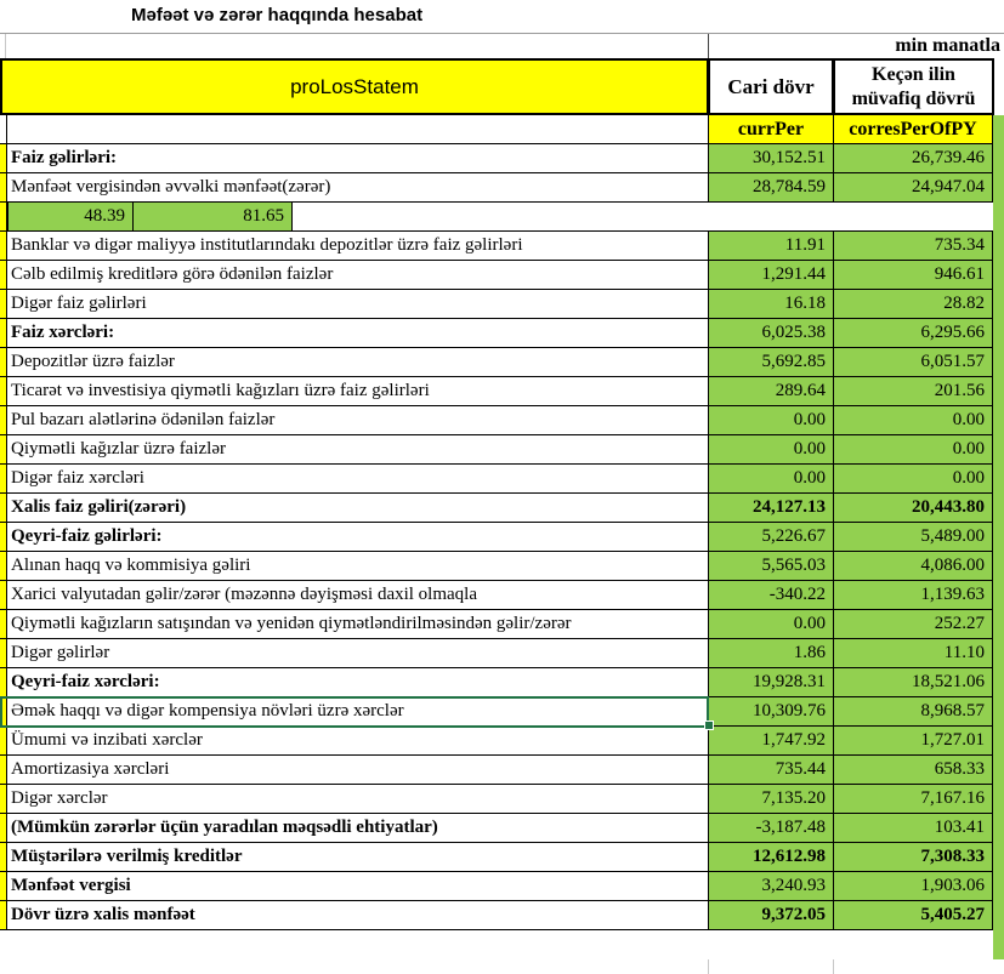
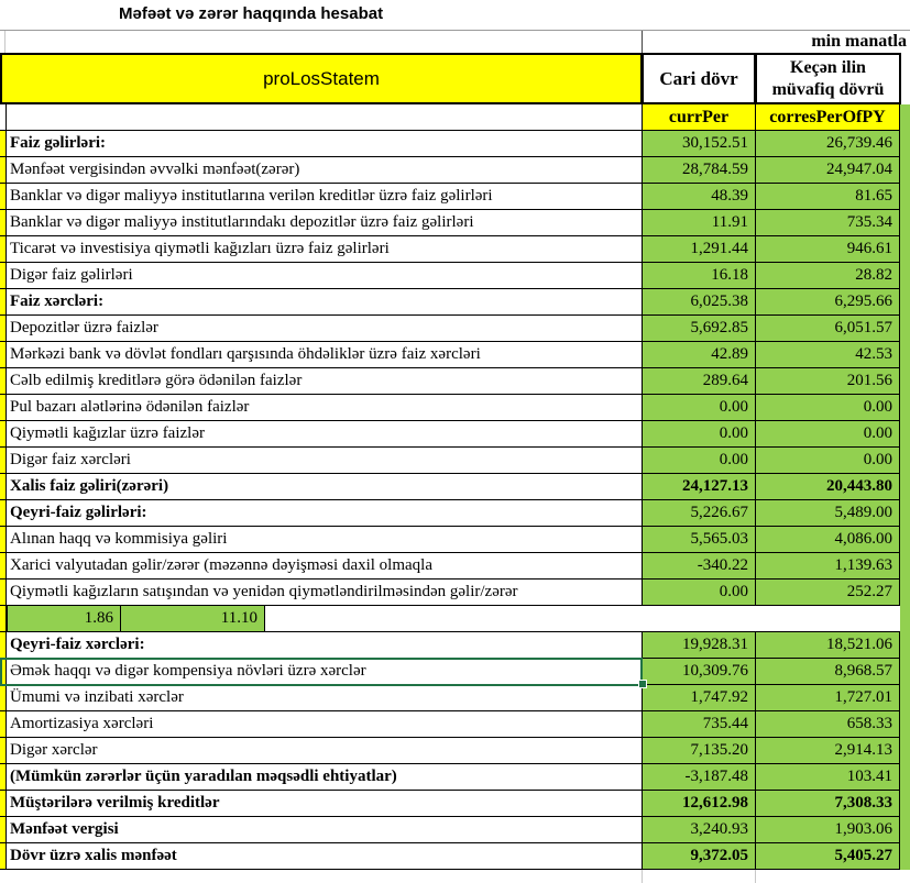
  Məfəət və zərər haqqında hesabat
  min manatla
  proLosStatem
  Cari dövr
  Keçən ilin
  müvafiq dövrü
  currPer
  corresPerOfPY
  Faiz gəlirləri:
  30,152.51
  26,739.46
  Mənfəət vergisindən əvvəlki mənfəət(zərər)
  28,784.59
  24,947.04
+ Banklar və digər maliyyə institutlarına verilən kreditlər üzrə faiz gəlirləri
  48.39
  81.65
  Banklar və digər maliyyə institutlarındakı depozitlər üzrə faiz gəlirləri
  11.91
  735.34
- Cəlb edilmiş kreditlərə görə ödənilən faizlər
+ Ticarət və investisiya qiymətli kağızları üzrə faiz gəlirləri
  1,291.44
  946.61
  Digər faiz gəlirləri
  16.18
  28.82
  Faiz xərcləri:
  6,025.38
  6,295.66
  Depozitlər üzrə faizlər
  5,692.85
  6,051.57
+ Mərkəzi bank və dövlət fondları qarşısında öhdəliklər üzrə faiz xərcləri
+ 42.89
+ 42.53
- Ticarət və investisiya qiymətli kağızları üzrə faiz gəlirləri
+ Cəlb edilmiş kreditlərə görə ödənilən faizlər
  289.64
  201.56
  Pul bazarı alətlərinə ödənilən faizlər
  0.00
  0.00
  Qiymətli kağızlar üzrə faizlər
  0.00
  0.00
  Digər faiz xərcləri
  0.00
  0.00
  Xalis faiz gəliri(zərəri)
  24,127.13
  20,443.80
  Qeyri-faiz gəlirləri:
  5,226.67
  5,489.00
  Alınan haqq və kommisiya gəliri
  5,565.03
  4,086.00
  Xarici valyutadan gəlir/zərər (məzənnə dəyişməsi daxil olmaqla
  -340.22
  1,139.63
  Qiymətli kağızların satışından və yenidən qiymətləndirilməsindən gəlir/zərər
  0.00
  252.27
- Digər gəlirlər
  1.86
  11.10
  Qeyri-faiz xərcləri:
  19,928.31
  18,521.06
  10,309.76
  8,968.57
  Ümumi və inzibati xərclər
  1,747.92
  1,727.01
  Amortizasiya xərcləri
  735.44
  658.33
  Digər xərclər
  7,135.20
- 7,167.16
+ 2,914.13
  (Mümkün zərərlər üçün yaradılan məqsədli ehtiyatlar)
  -3,187.48
  103.41
  Müştərilərə verilmiş kreditlər
  12,612.98
  7,308.33
  Mənfəət vergisi
  3,240.93
  1,903.06
  Dövr üzrə xalis mənfəət
  9,372.05
  5,405.27
